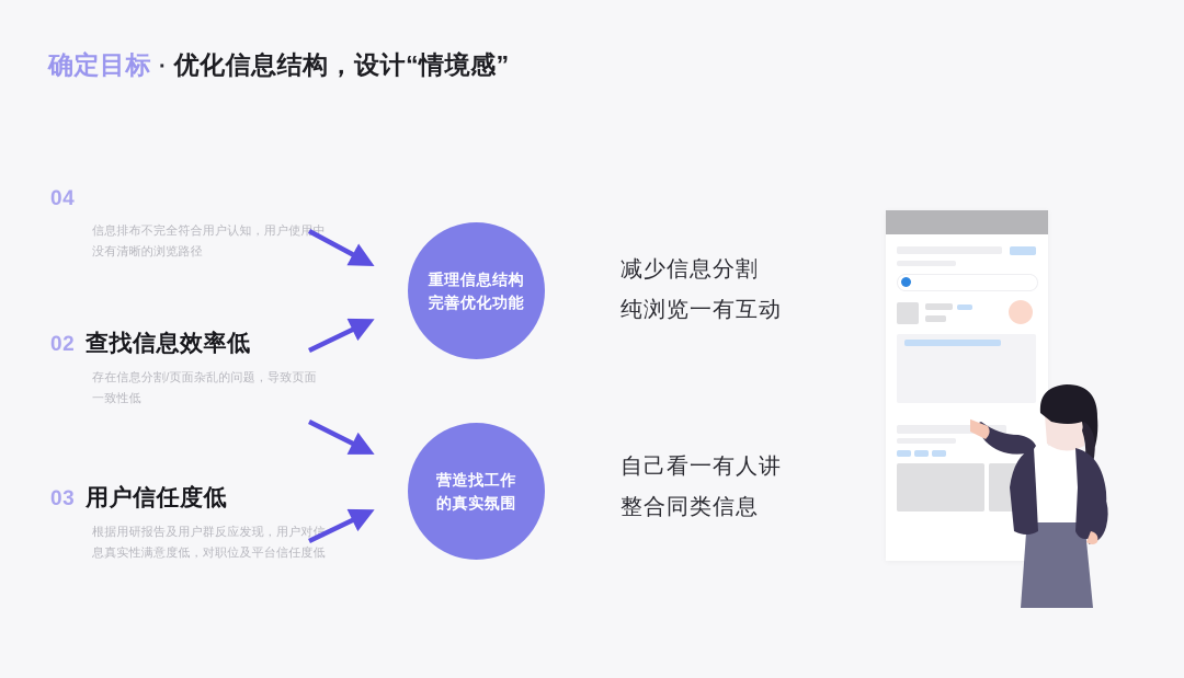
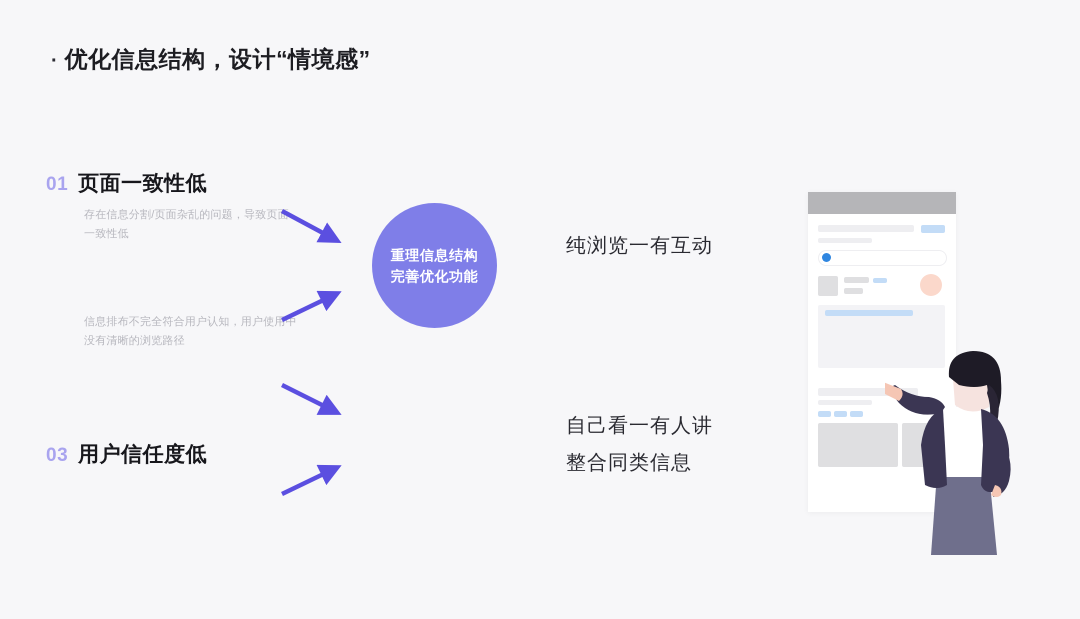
- 确定目标
  ·
  优化信息结构，设计“情境感”
- 04
+ 01
+ 页面一致性低
- 信息排布不完全符合用户认知，用户使用中没有清晰的浏览路径
+ 存在信息分割/页面杂乱的问题，导致页面一致性低
- 02
- 查找信息效率低
- 存在信息分割/页面杂乱的问题，导致页面一致性低
+ 信息排布不完全符合用户认知，用户使用中没有清晰的浏览路径
  03
  用户信任度低
- 根据用研报告及用户群反应发现，用户对信息真实性满意度低，对职位及平台信任度低
  重理信息结构
  完善优化功能
- 营造找工作
- 的真实氛围
- 减少信息分割
  纯浏览一有互动
  自己看一有人讲
  整合同类信息
